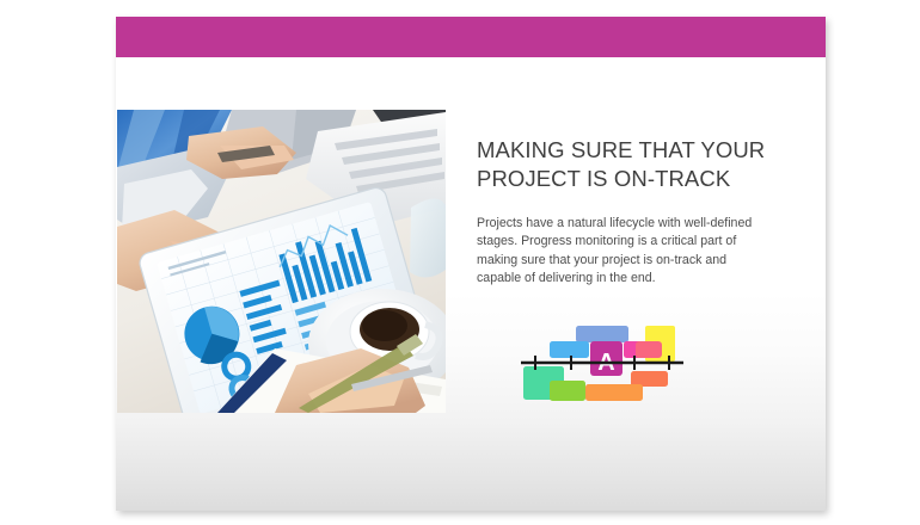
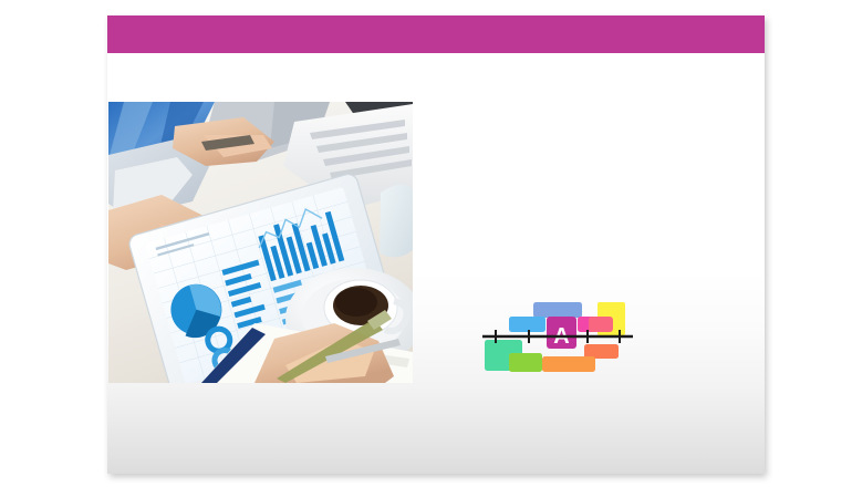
- MAKING SURE THAT YOUR PROJECT IS ON-TRACK
- Projects have a natural lifecycle with well-defined stages. Progress monitoring is a critical part of making sure that your project is on-track and capable of delivering in the end.
